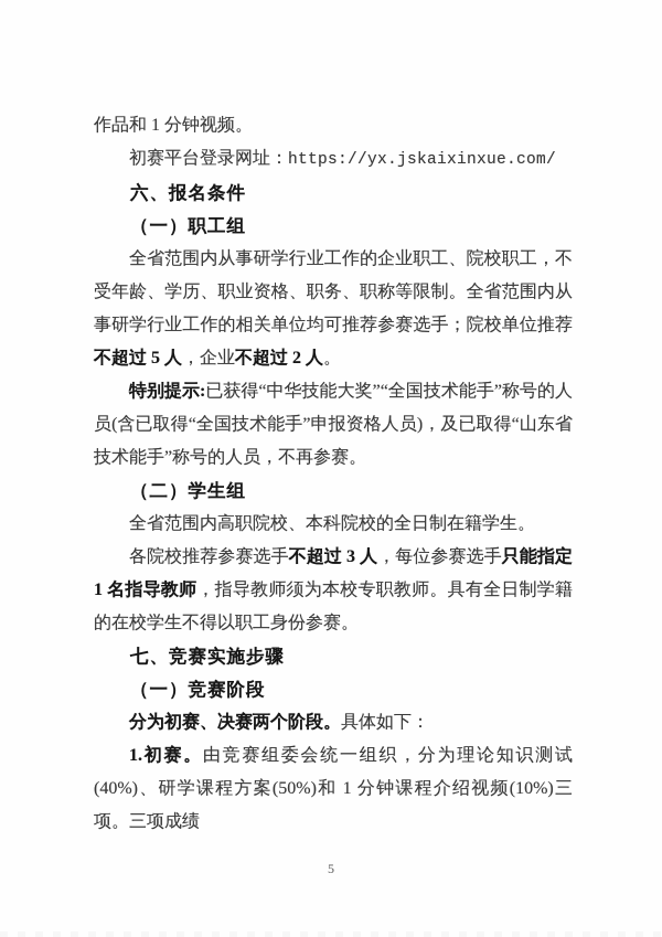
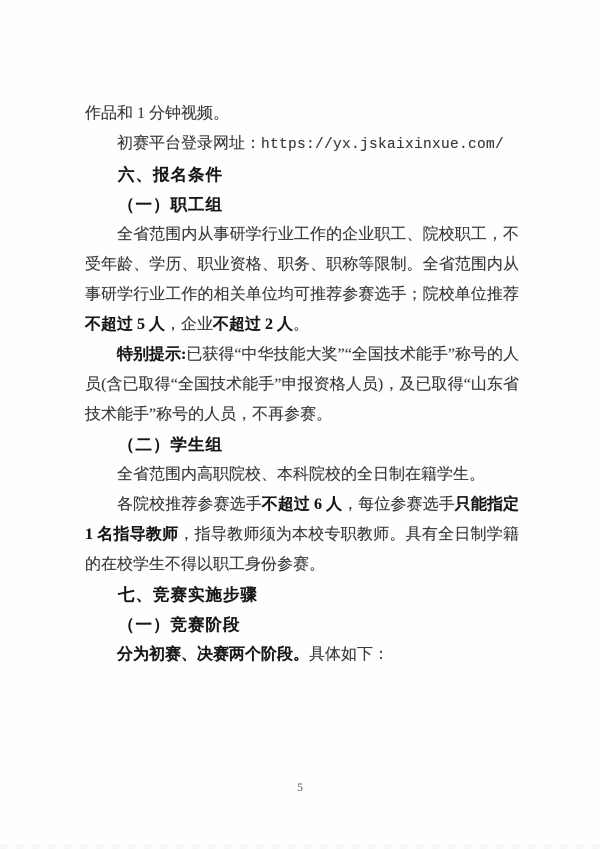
  作品和 1 分钟视频。
  初赛平台登录网址：https://yx.jskaixinxue.com/
  六、报名条件
  （一）职工组
  全省范围内从事研学行业工作的企业职工、院校职工，不受年龄、学历、职业资格、职务、职称等限制。全省范围内从事研学行业工作的相关单位均可推荐参赛选手；院校单位推荐不超过 5 人，企业不超过 2 人。
  特别提示:已获得“中华技能大奖”“全国技术能手”称号的人员(含已取得“全国技术能手”申报资格人员)，及已取得“山东省技术能手”称号的人员，不再参赛。
  （二）学生组
  全省范围内高职院校、本科院校的全日制在籍学生。
- 各院校推荐参赛选手不超过 3 人，每位参赛选手只能指定 1 名指导教师，指导教师须为本校专职教师。具有全日制学籍的在校学生不得以职工身份参赛。
+ 各院校推荐参赛选手不超过 6 人，每位参赛选手只能指定 1 名指导教师，指导教师须为本校专职教师。具有全日制学籍的在校学生不得以职工身份参赛。
  七、竞赛实施步骤
  （一）竞赛阶段
  分为初赛、决赛两个阶段。具体如下：
- 1.初赛。由竞赛组委会统一组织，分为理论知识测试(40%)、研学课程方案(50%)和 1 分钟课程介绍视频(10%)三项。三项成绩
  5
